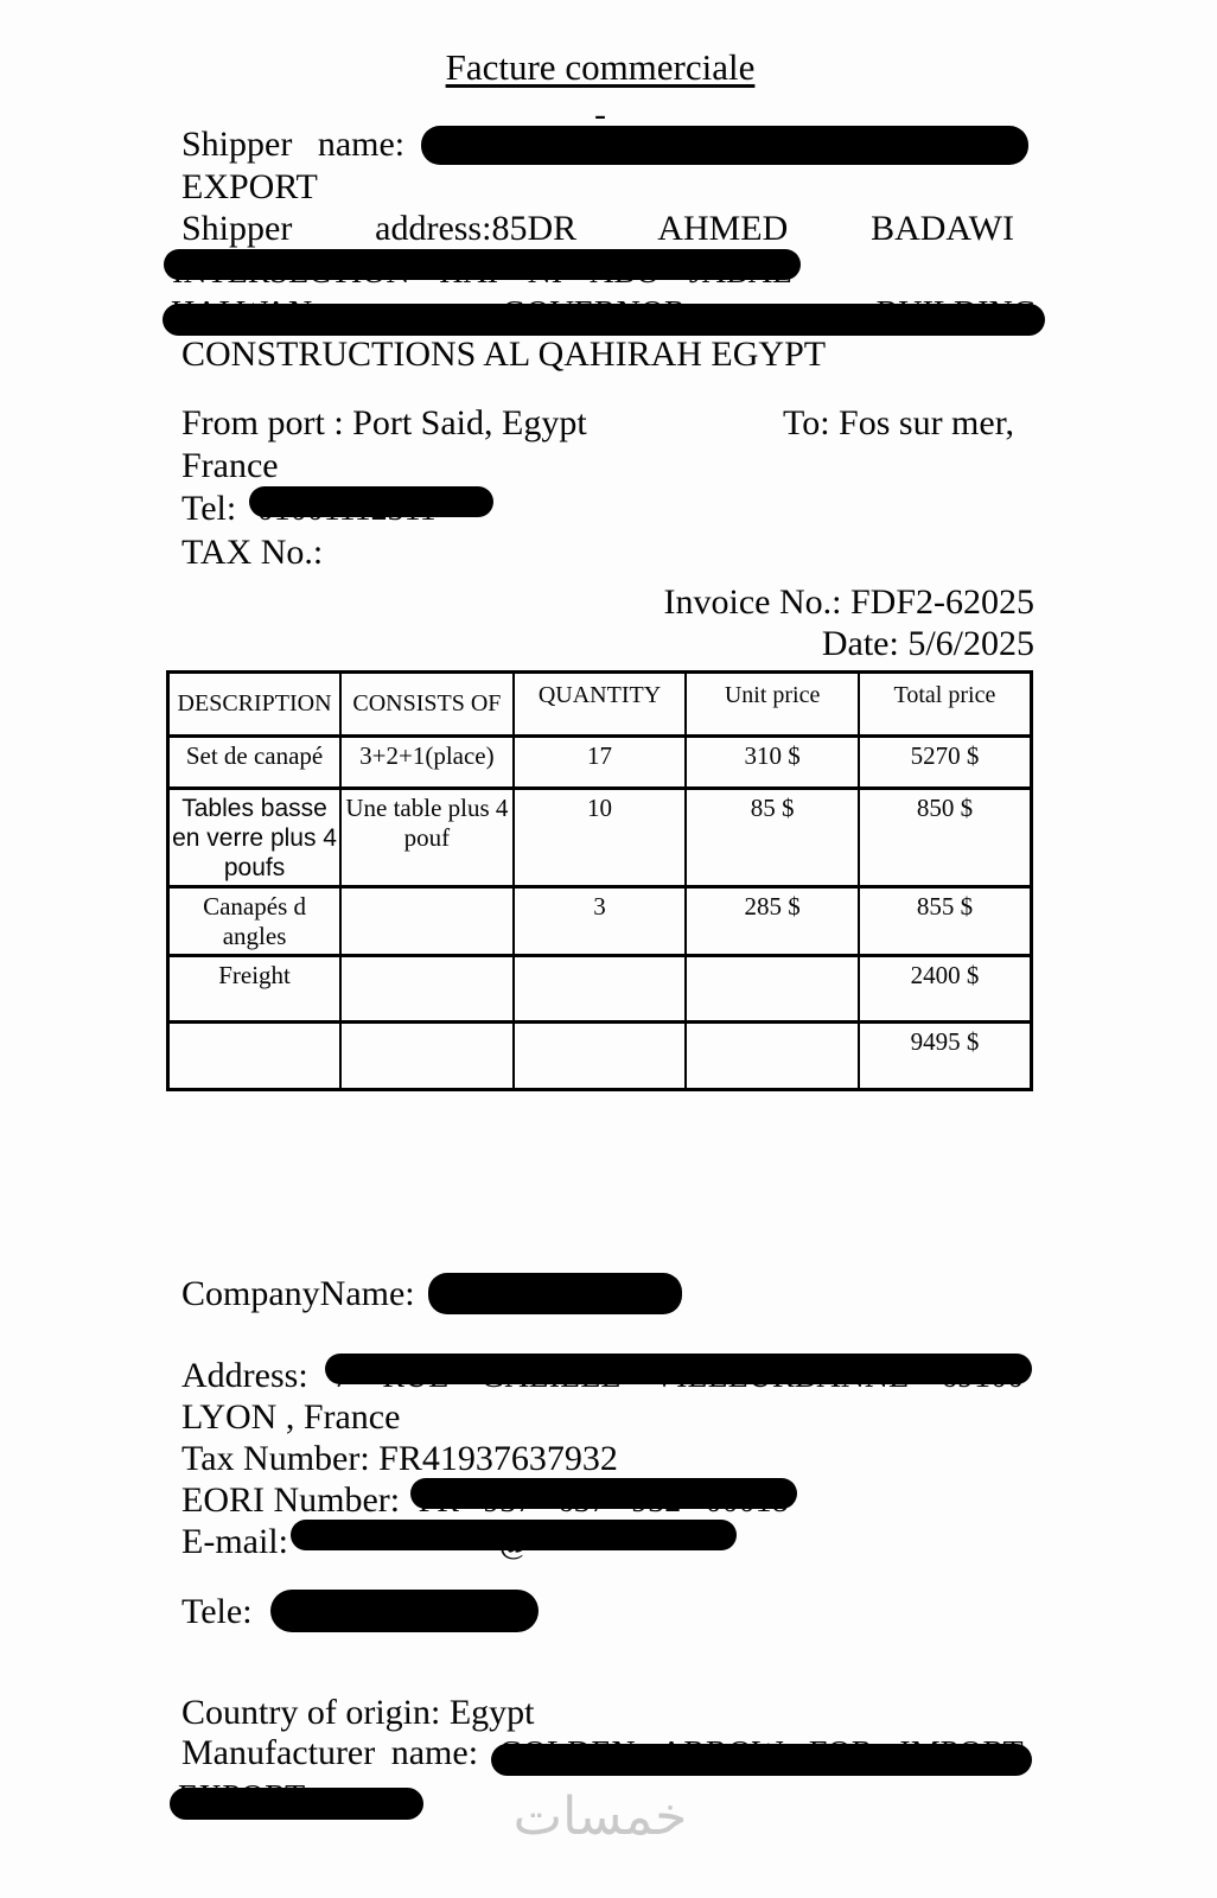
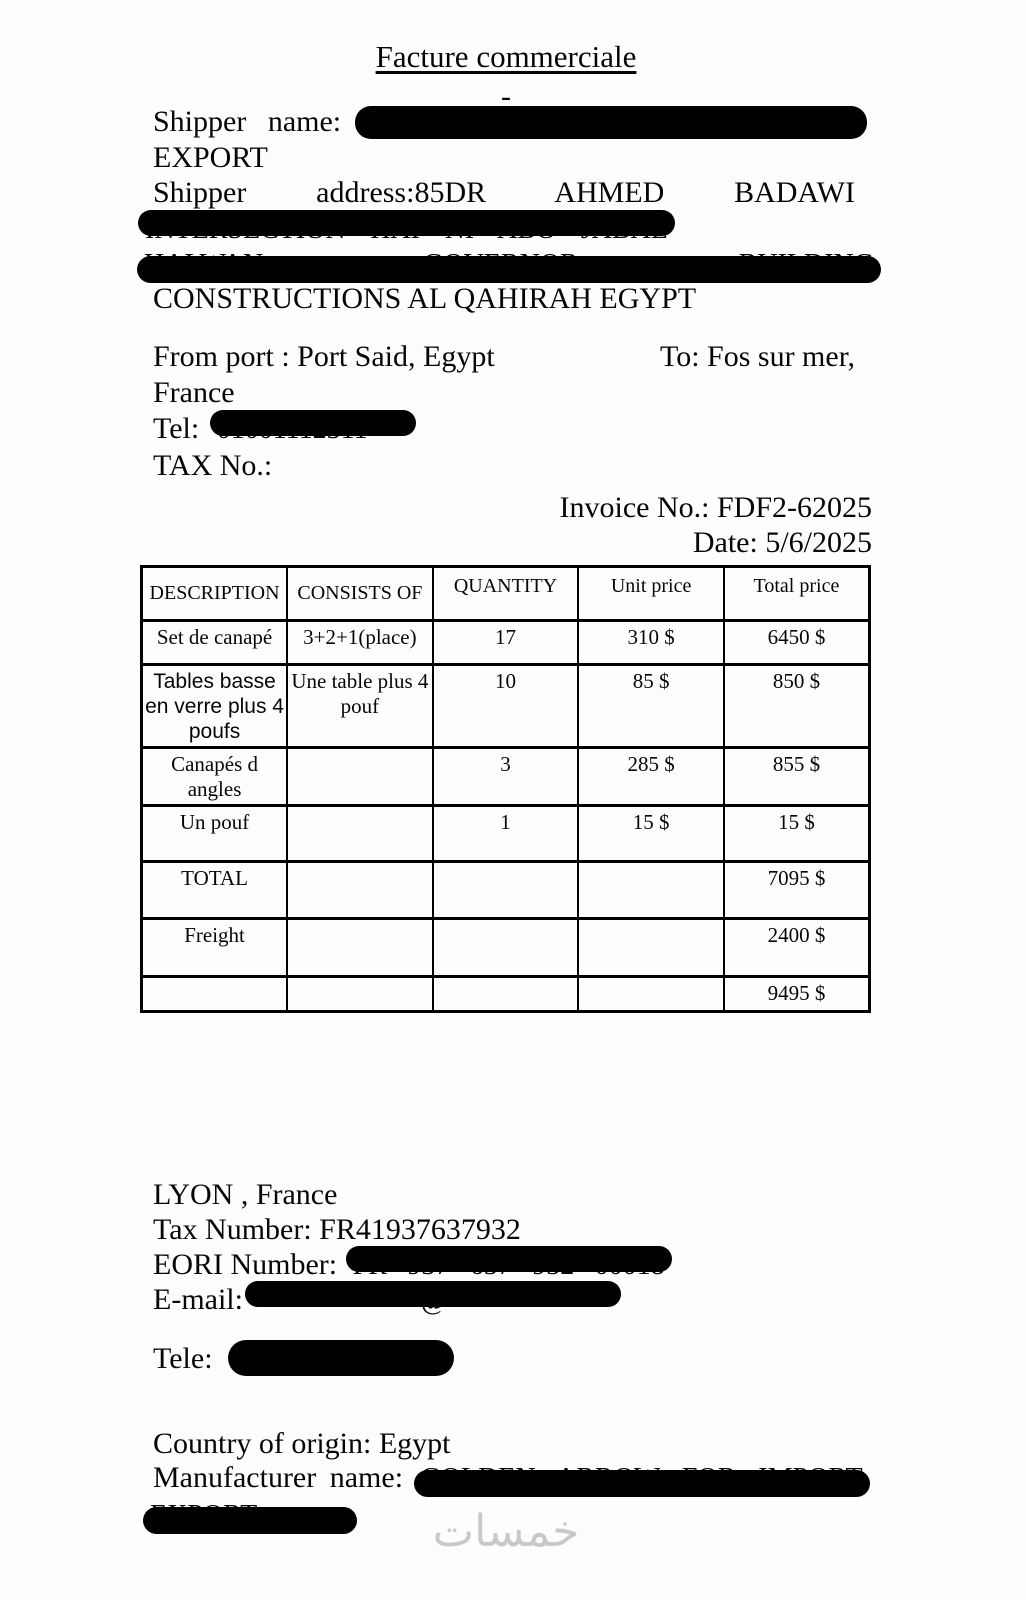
  Facture commerciale
  -
  Shipper name:
  EXPORT
  Shipper address:85DR AHMED BADAWI
  CONSTRUCTIONS AL QAHIRAH EGYPT
  From port : Port Said, Egypt
  To: Fos sur mer,
  France
  Tel:
  TAX No.:
  Invoice No.: FDF2-62025
  Date: 5/6/2025
  DESCRIPTION	CONSISTS OF	QUANTITY	Unit price	Total price
- Set de canapé	3+2+1(place)	17	310 $	5270 $
+ Set de canapé	3+2+1(place)	17	310 $	6450 $
  Tables basse en verre plus 4 poufs	Une table plus 4 pouf	10	85 $	850 $
  Canapés d angles		3	285 $	855 $
+ Un pouf		1	15 $	15 $
+ TOTAL				7095 $
  Freight				2400 $
  				9495 $
- CompanyName:
- Address:
  LYON , France
  Tax Number: FR41937637932
  EORI Number:
  E-mail:
  Tele:
  Country of origin: Egypt
  Manufacturer name:
  خمسات
